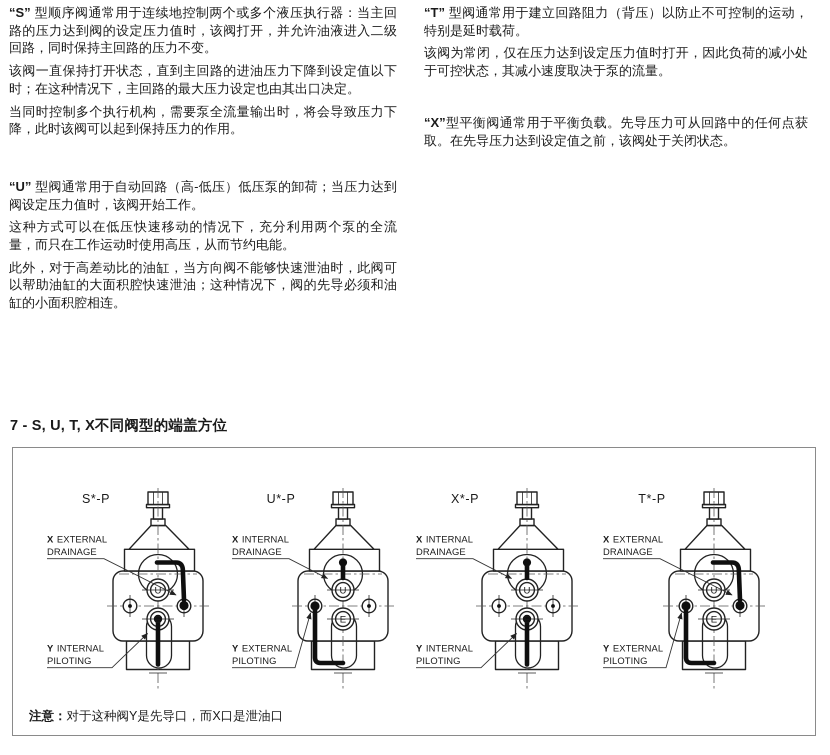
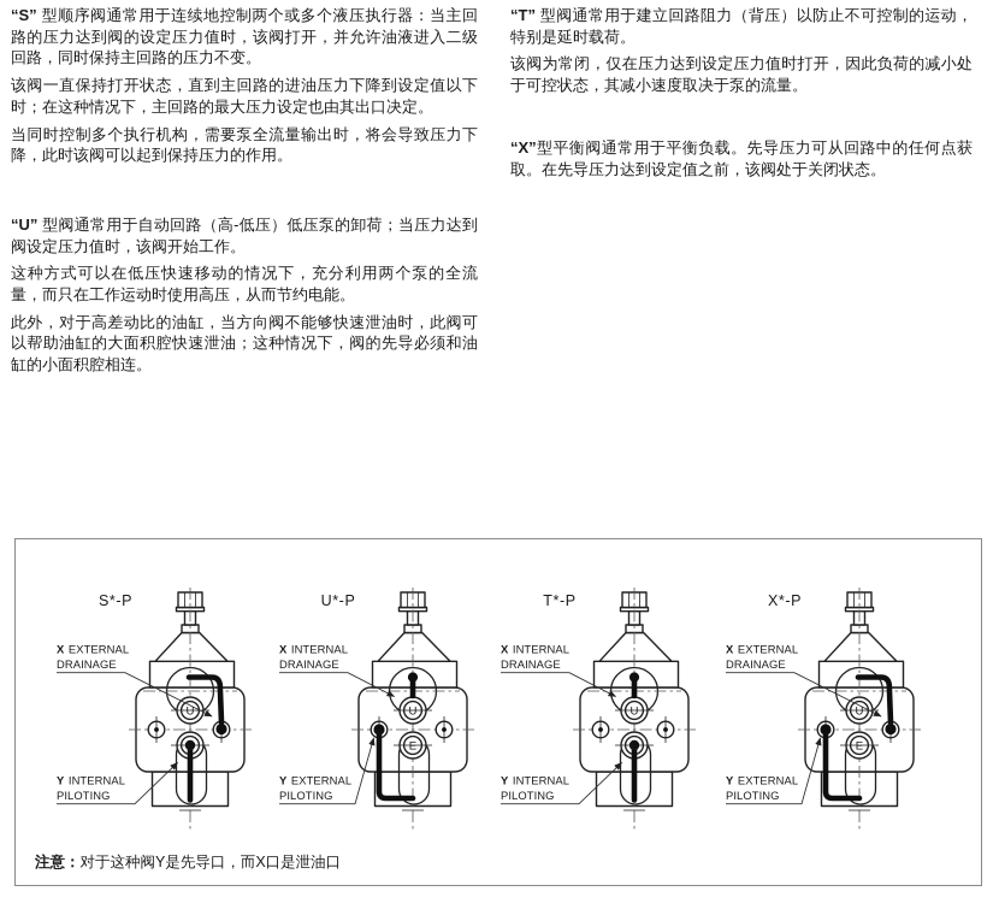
  “S” 型顺序阀通常用于连续地控制两个或多个液压执行器：当主回路的压力达到阀的设定压力值时，该阀打开，并允许油液进入二级回路，同时保持主回路的压力不变。
  该阀一直保持打开状态，直到主回路的进油压力下降到设定值以下时；在这种情况下，主回路的最大压力设定也由其出口决定。
  当同时控制多个执行机构，需要泵全流量输出时，将会导致压力下降，此时该阀可以起到保持压力的作用。
  “U” 型阀通常用于自动回路（高-低压）低压泵的卸荷；当压力达到阀设定压力值时，该阀开始工作。
  这种方式可以在低压快速移动的情况下，充分利用两个泵的全流量，而只在工作运动时使用高压，从而节约电能。
  此外，对于高差动比的油缸，当方向阀不能够快速泄油时，此阀可以帮助油缸的大面积腔快速泄油；这种情况下，阀的先导必须和油缸的小面积腔相连。
  “T” 型阀通常用于建立回路阻力（背压）以防止不可控制的运动，特别是延时载荷。
  该阀为常闭，仅在压力达到设定压力值时打开，因此负荷的减小处于可控状态，其减小速度取决于泵的流量。
  “X”型平衡阀通常用于平衡负载。先导压力可从回路中的任何点获取。在先导压力达到设定值之前，该阀处于关闭状态。
- 7 - S, U, T, X不同阀型的端盖方位
  S*-P
  X EXTERNAL
  DRAINAGE
  Y INTERNAL
  PILOTING
  U
  E
  U*-P
  X INTERNAL
  DRAINAGE
  Y EXTERNAL
  PILOTING
  U
  E
- X*-P
+ T*-P
  X INTERNAL
  DRAINAGE
  Y INTERNAL
  PILOTING
  U
  E
- T*-P
+ X*-P
  X EXTERNAL
  DRAINAGE
  Y EXTERNAL
  PILOTING
  U
  E
  注意：对于这种阀Y是先导口，而X口是泄油口
